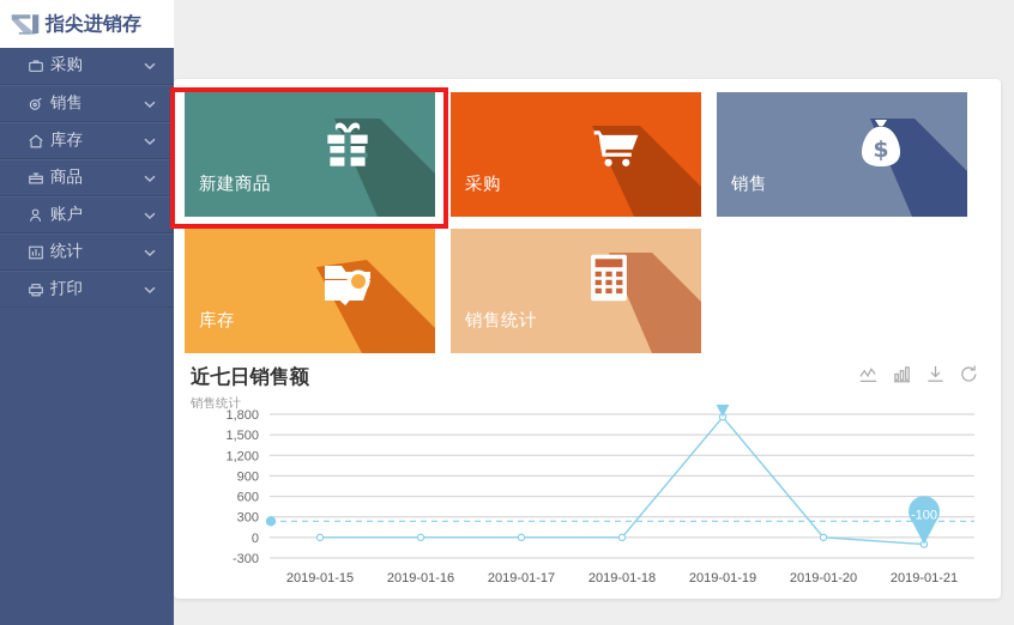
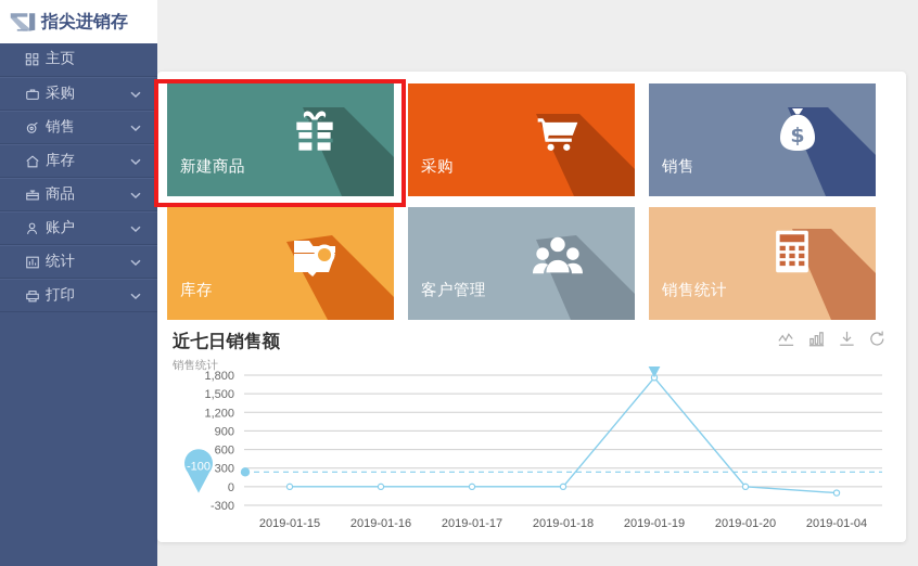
  指尖进销存
+ 主页
  采购
  销售
  库存
  商品
  账户
  统计
  打印
  新建商品
  采购
  $
  销售
  库存
+ 客户管理
  销售统计
  近七日销售额
  销售统计
  -300
  0
  300
  600
  900
  1,200
  1,500
  1,800
  -100
  2019-01-15
  2019-01-16
  2019-01-17
  2019-01-18
  2019-01-19
  2019-01-20
- 2019-01-21
+ 2019-01-04
